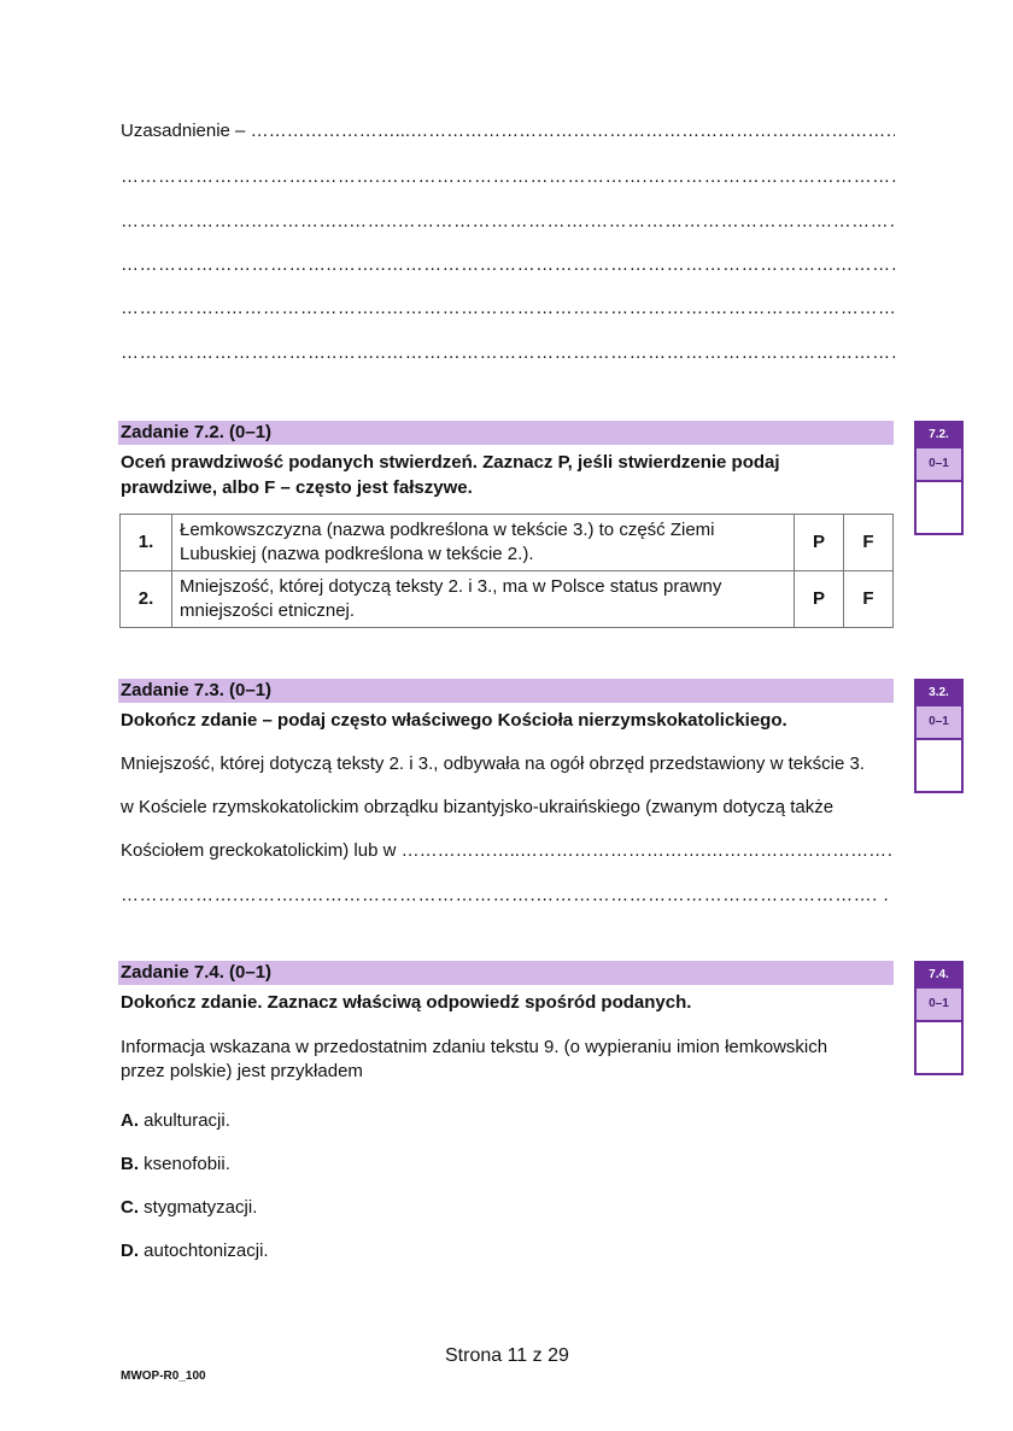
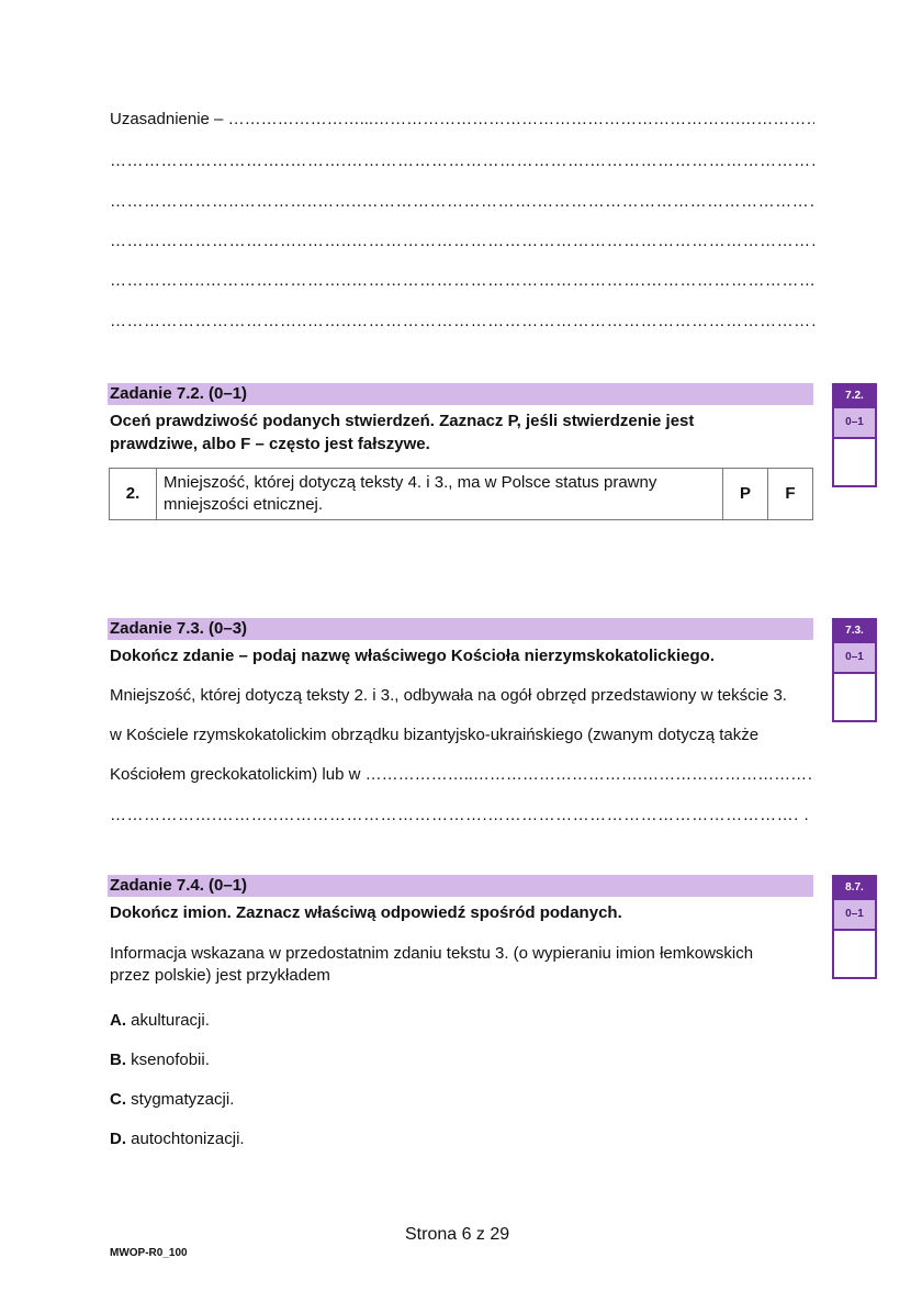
  Uzasadnienie – ……………………...………………………………………………………….……………
  …………………………..……….…………………………………….…………………………………
  …………………..…………..……..………………………….…………………………………………
  ……………………………..……..………………………………………………………………………
  ……………..……………………..…………………………………………….…………………………
  ……………………………..……..………………………………………………………………………
  Zadanie 7.2. (0–1)
- Oceń prawdziwość podanych stwierdzeń. Zaznacz P, jeśli stwierdzenie podaj
+ Oceń prawdziwość podanych stwierdzeń. Zaznacz P, jeśli stwierdzenie jest
  prawdziwe, albo F – często jest fałszywe.
  7.2.
  0–1
- 1.	Łemkowszczyzna (nazwa podkreślona w tekście 3.) to część Ziemi Lubuskiej (nazwa podkreślona w tekście 2.).	P	F
- 2.	Mniejszość, której dotyczą teksty 2. i 3., ma w Polsce status prawny mniejszości etnicznej.	P	F
+ 2.	Mniejszość, której dotyczą teksty 4. i 3., ma w Polsce status prawny mniejszości etnicznej.	P	F
- Zadanie 7.3. (0–1)
+ Zadanie 7.3. (0–3)
- Dokończ zdanie – podaj często właściwego Kościoła nierzymskokatolickiego.
+ Dokończ zdanie – podaj nazwę właściwego Kościoła nierzymskokatolickiego.
- 3.2.
+ 7.3.
  0–1
  Mniejszość, której dotyczą teksty 2. i 3., odbywała na ogół obrzęd przedstawiony w tekście 3.
  w Kościele rzymskokatolickim obrządku bizantyjsko-ukraińskiego (zwanym dotyczą także
  Kościołem greckokatolickim) lub w ………………..………………………….…………………………
  ……………….………..……………………………….………………………………………………. .
  Zadanie 7.4. (0–1)
- Dokończ zdanie. Zaznacz właściwą odpowiedź spośród podanych.
+ Dokończ imion. Zaznacz właściwą odpowiedź spośród podanych.
- 7.4.
+ 8.7.
  0–1
- Informacja wskazana w przedostatnim zdaniu tekstu 9. (o wypieraniu imion łemkowskich
+ Informacja wskazana w przedostatnim zdaniu tekstu 3. (o wypieraniu imion łemkowskich
  przez polskie) jest przykładem
  A. akulturacji.
  B. ksenofobii.
  C. stygmatyzacji.
  D. autochtonizacji.
- Strona 11 z 29
+ Strona 6 z 29
  MWOP-R0_100
